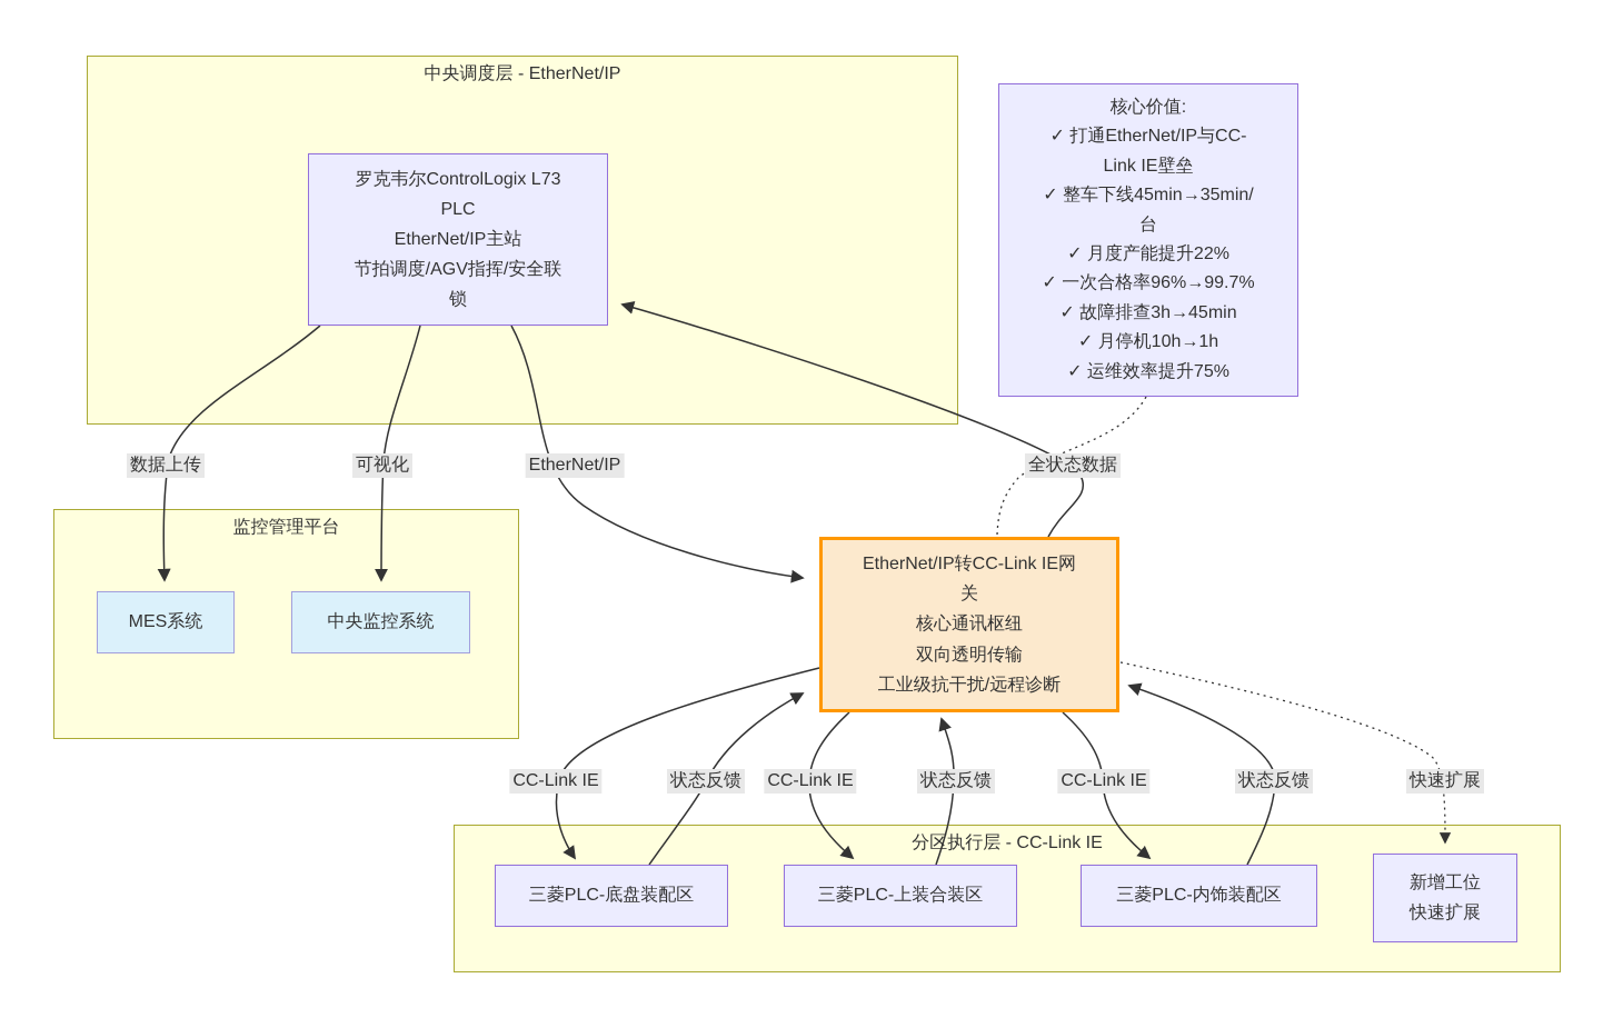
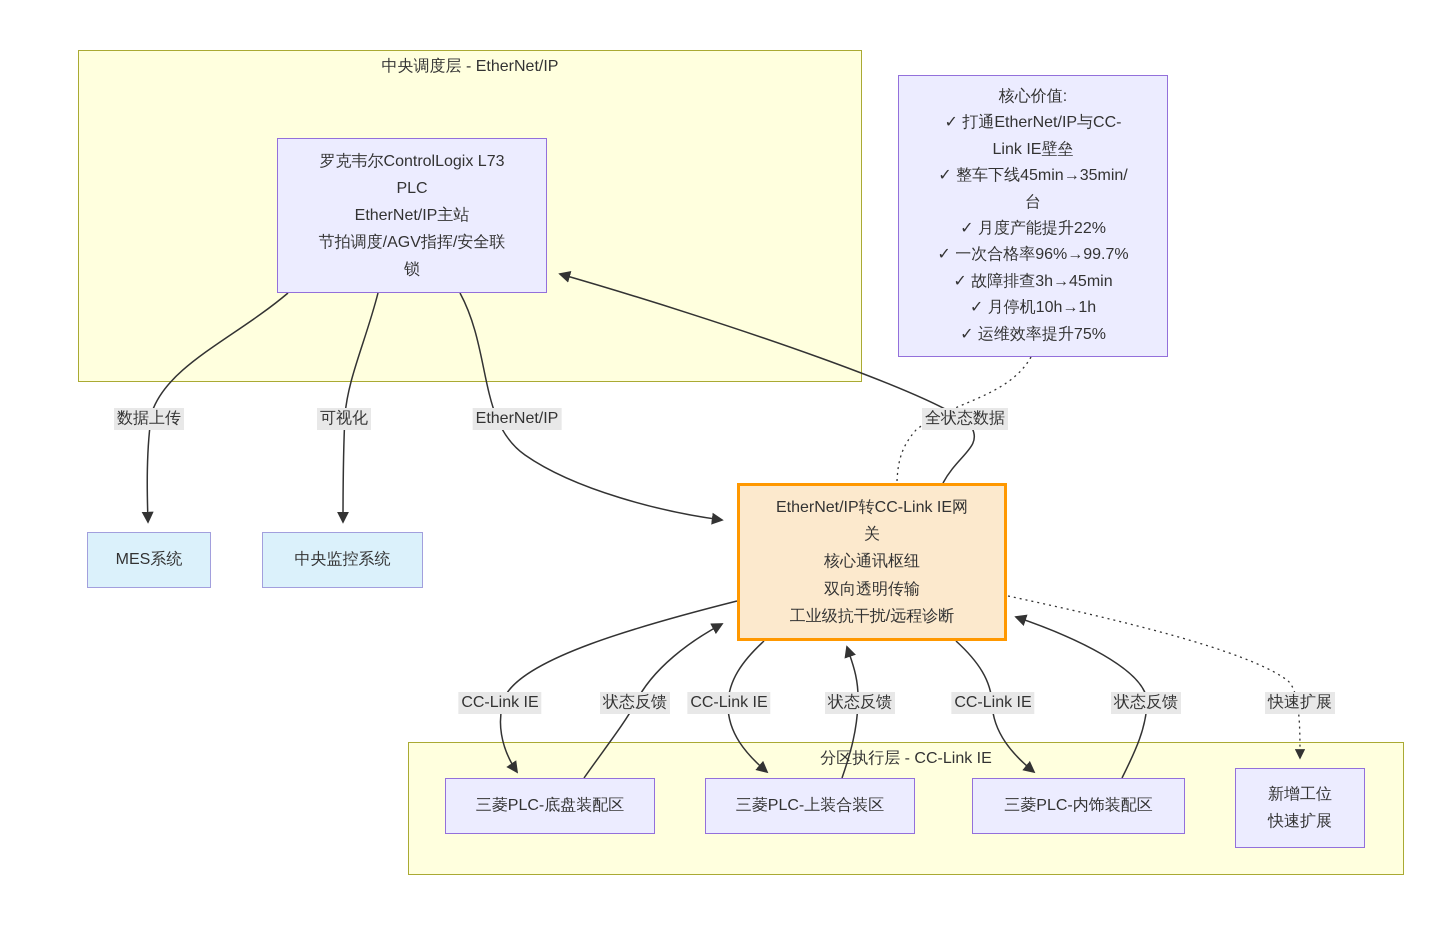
  中央调度层 - EtherNet/IP
- 监控管理平台
  分区执行层 - CC-Link IE
  罗克韦尔ControlLogix L73
  PLC
  EtherNet/IP主站
  节拍调度/AGV指挥/安全联
  锁
  核心价值:
  ✓ 打通EtherNet/IP与CC-
  Link IE壁垒
  ✓ 整车下线45min→35min/
  台
  ✓ 月度产能提升22%
  ✓ 一次合格率96%→99.7%
  ✓ 故障排查3h→45min
  ✓ 月停机10h→1h
  ✓ 运维效率提升75%
  MES系统
  中央监控系统
  EtherNet/IP转CC-Link IE网
  关
  核心通讯枢纽
  双向透明传输
  工业级抗干扰/远程诊断
  三菱PLC-底盘装配区
  三菱PLC-上装合装区
  三菱PLC-内饰装配区
  新增工位
  快速扩展
  数据上传
  可视化
  EtherNet/IP
  全状态数据
  CC-Link IE
  状态反馈
  CC-Link IE
  状态反馈
  CC-Link IE
  状态反馈
  快速扩展
